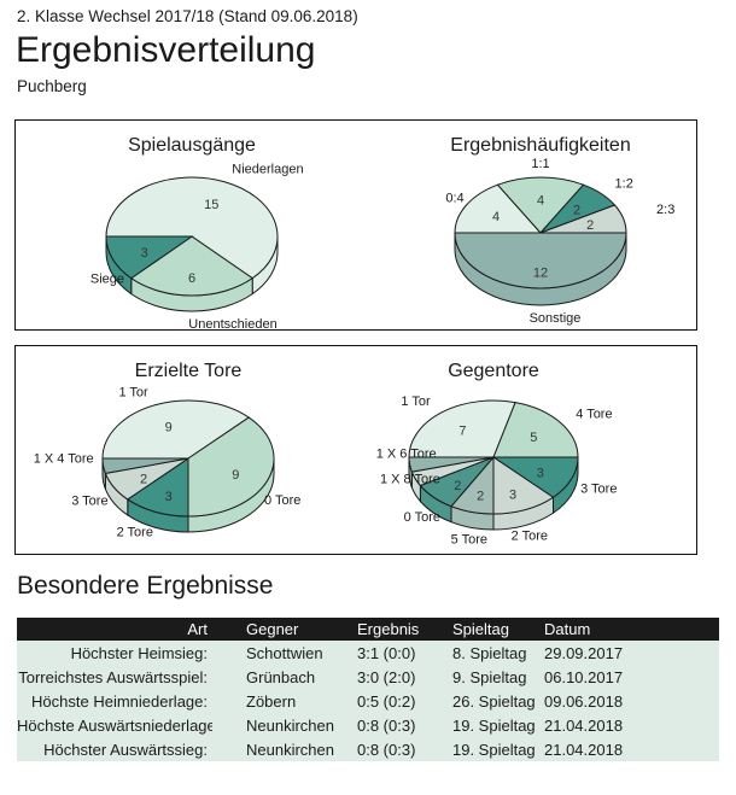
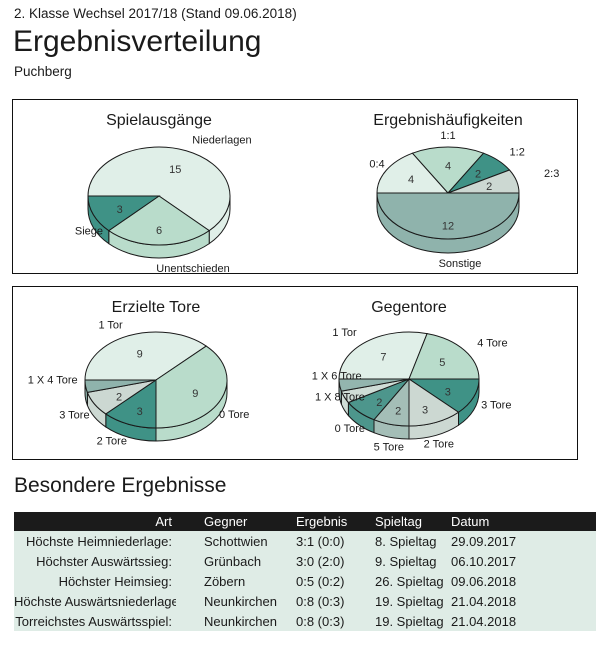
  2. Klasse Wechsel 2017/18 (Stand 09.06.2018)
  Ergebnisverteilung
  Puchberg
  Spielausgänge
  Niederlagen
  15
  Unentschieden
  6
  Siege
  3
  Ergebnishäufigkeiten
  0:4
  4
  1:1
  4
  1:2
  2
  2:3
  2
  Sonstige
  12
  Erzielte Tore
  1 Tor
  9
  0 Tore
  9
  2 Tore
  3
  3 Tore
  2
  1 X 4 Tore
  Gegentore
  1 Tor
  7
  4 Tore
  5
  3 Tore
  3
  2 Tore
  3
  5 Tore
  2
  0 Tore
  2
  1 X 8 Tore
  1 X 6 Tore
  Besondere Ergebnisse
  Art	Gegner	Ergebnis	Spieltag	Datum
- Höchster Heimsieg:	Schottwien	3:1 (0:0)	8. Spieltag	29.09.2017
+ Höchste Heimniederlage:	Schottwien	3:1 (0:0)	8. Spieltag	29.09.2017
- Torreichstes Auswärtsspiel:	Grünbach	3:0 (2:0)	9. Spieltag	06.10.2017
+ Höchster Auswärtssieg:	Grünbach	3:0 (2:0)	9. Spieltag	06.10.2017
- Höchste Heimniederlage:	Zöbern	0:5 (0:2)	26. Spieltag	09.06.2018
+ Höchster Heimsieg:	Zöbern	0:5 (0:2)	26. Spieltag	09.06.2018
  Höchste Auswärtsniederlage	Neunkirchen	0:8 (0:3)	19. Spieltag	21.04.2018
- Höchster Auswärtssieg:	Neunkirchen	0:8 (0:3)	19. Spieltag	21.04.2018
+ Torreichstes Auswärtsspiel:	Neunkirchen	0:8 (0:3)	19. Spieltag	21.04.2018
